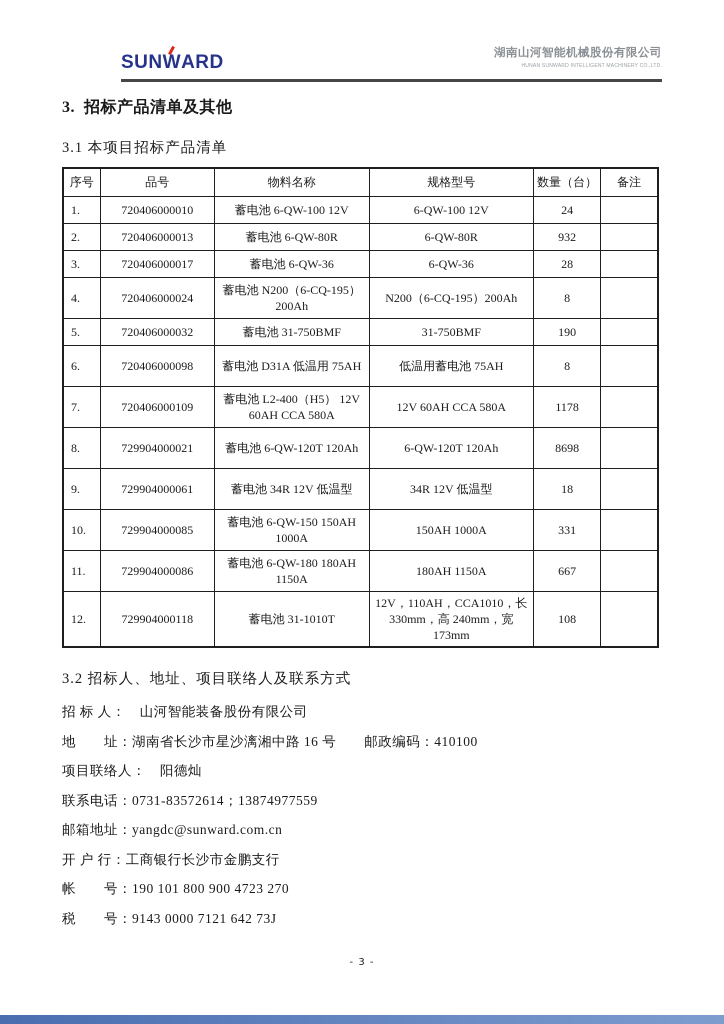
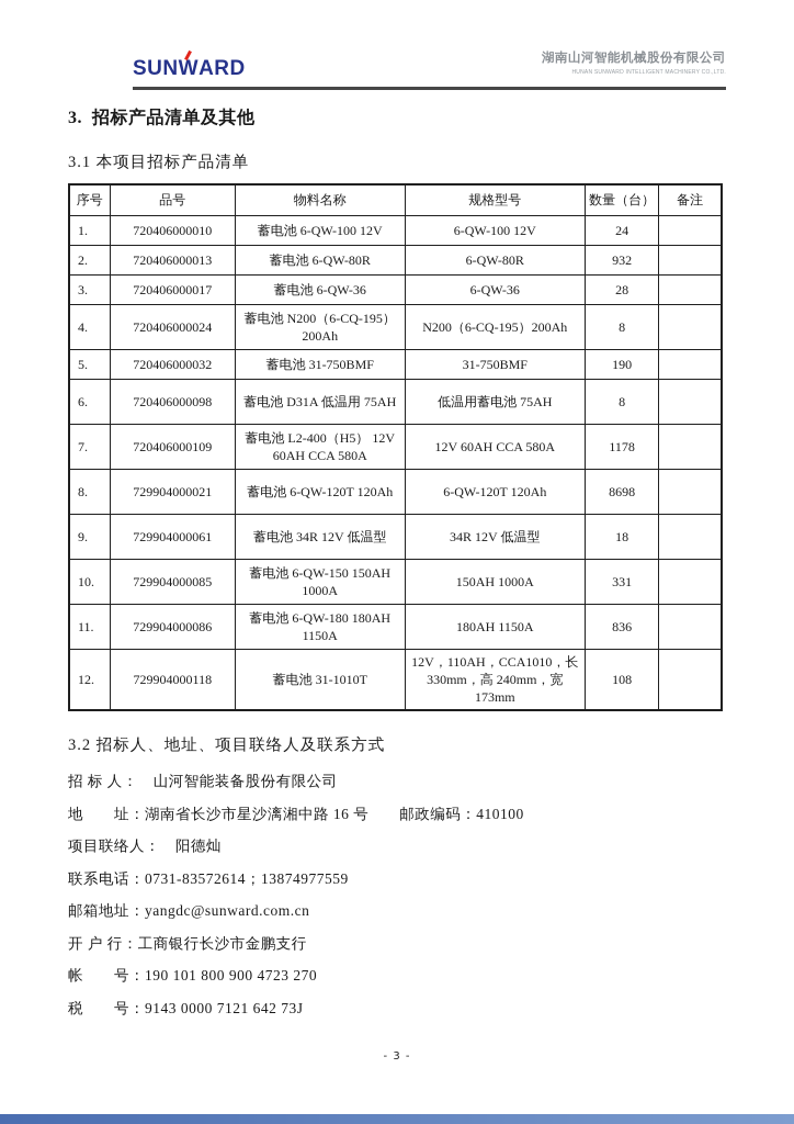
  SUNWARD
  湖南山河智能机械股份有限公司
  3. 招标产品清单及其他
  3.1 本项目招标产品清单
  序号	品号	物料名称	规格型号	数量（台）	备注
  1.	720406000010	蓄电池 6-QW-100 12V	6-QW-100 12V	24
  2.	720406000013	蓄电池 6-QW-80R	6-QW-80R	932
  3.	720406000017	蓄电池 6-QW-36	6-QW-36	28
  4.	720406000024	蓄电池 N200（6-CQ-195）200Ah	N200（6-CQ-195）200Ah	8
  5.	720406000032	蓄电池 31-750BMF	31-750BMF	190
  6.	720406000098	蓄电池 D31A 低温用 75AH	低温用蓄电池 75AH	8
  7.	720406000109	蓄电池 L2-400（H5） 12V 60AH CCA 580A	12V 60AH CCA 580A	1178
  8.	729904000021	蓄电池 6-QW-120T 120Ah	6-QW-120T 120Ah	8698
  9.	729904000061	蓄电池 34R 12V 低温型	34R 12V 低温型	18
  10.	729904000085	蓄电池 6-QW-150 150AH 1000A	150AH 1000A	331
- 11.	729904000086	蓄电池 6-QW-180 180AH 1150A	180AH 1150A	667
+ 11.	729904000086	蓄电池 6-QW-180 180AH 1150A	180AH 1150A	836
  12.	729904000118	蓄电池 31-1010T	12V，110AH，CCA1010，长 330mm，高 240mm，宽 173mm	108
  3.2 招标人、地址、项目联络人及联系方式
  招 标 人： 山河智能装备股份有限公司
  地 址：湖南省长沙市星沙漓湘中路 16 号 邮政编码：410100
  项目联络人： 阳德灿
  联系电话：0731-83572614；13874977559
  邮箱地址：yangdc@sunward.com.cn
  开 户 行：工商银行长沙市金鹏支行
  帐 号：190 101 800 900 4723 270
  税 号：9143 0000 7121 642 73J
  - 3 -
